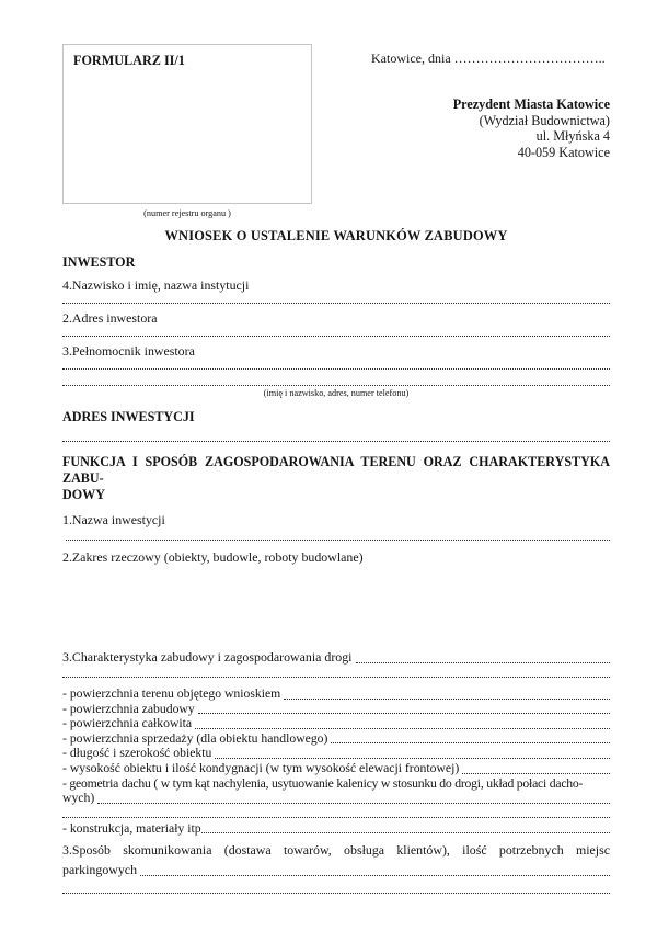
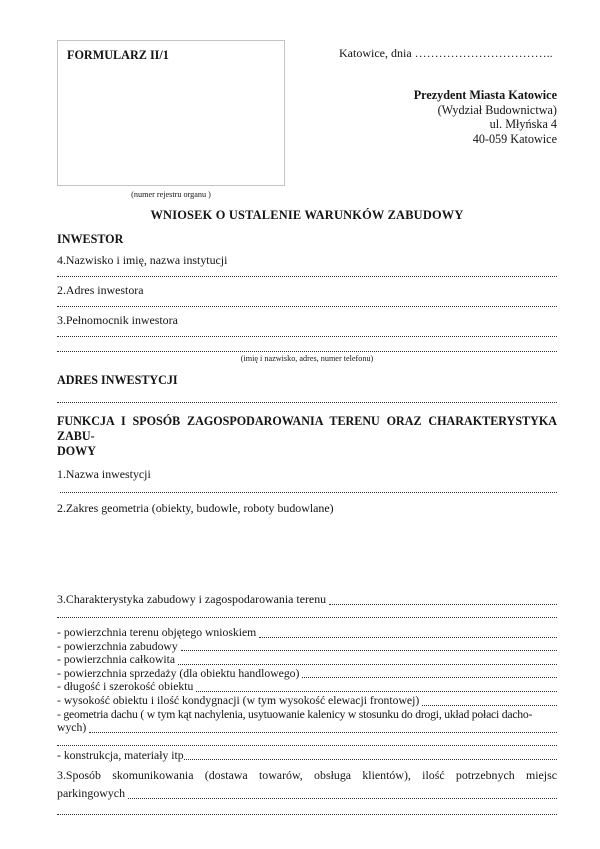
  FORMULARZ II/1
  (numer rejestru organu )
  Katowice, dnia ……………………………..
  Prezydent Miasta Katowice
  (Wydział Budownictwa)
  ul. Młyńska 4
  40-059 Katowice
  WNIOSEK O USTALENIE WARUNKÓW ZABUDOWY
  INWESTOR
  4.Nazwisko i imię, nazwa instytucji
  2.Adres inwestora
  3.Pełnomocnik inwestora
  (imię i nazwisko, adres, numer telefonu)
  ADRES INWESTYCJI
  FUNKCJA I SPOSÓB ZAGOSPODAROWANIA TERENU ORAZ CHARAKTERYSTYKA ZABU-
  DOWY
  1.Nazwa inwestycji
- 2.Zakres rzeczowy (obiekty, budowle, roboty budowlane)
+ 2.Zakres geometria (obiekty, budowle, roboty budowlane)
- 3.Charakterystyka zabudowy i zagospodarowania drogi
+ 3.Charakterystyka zabudowy i zagospodarowania terenu
  - powierzchnia terenu objętego wnioskiem
  - powierzchnia zabudowy
  - powierzchnia całkowita
  - powierzchnia sprzedaży (dla obiektu handlowego)
  - długość i szerokość obiektu
  - wysokość obiektu i ilość kondygnacji (w tym wysokość elewacji frontowej)
  - geometria dachu ( w tym kąt nachylenia, usytuowanie kalenicy w stosunku do drogi, układ połaci dacho-
  wych)
  - konstrukcja, materiały itp
  3.Sposób skomunikowania (dostawa towarów, obsługa klientów), ilość potrzebnych miejsc
  parkingowych
